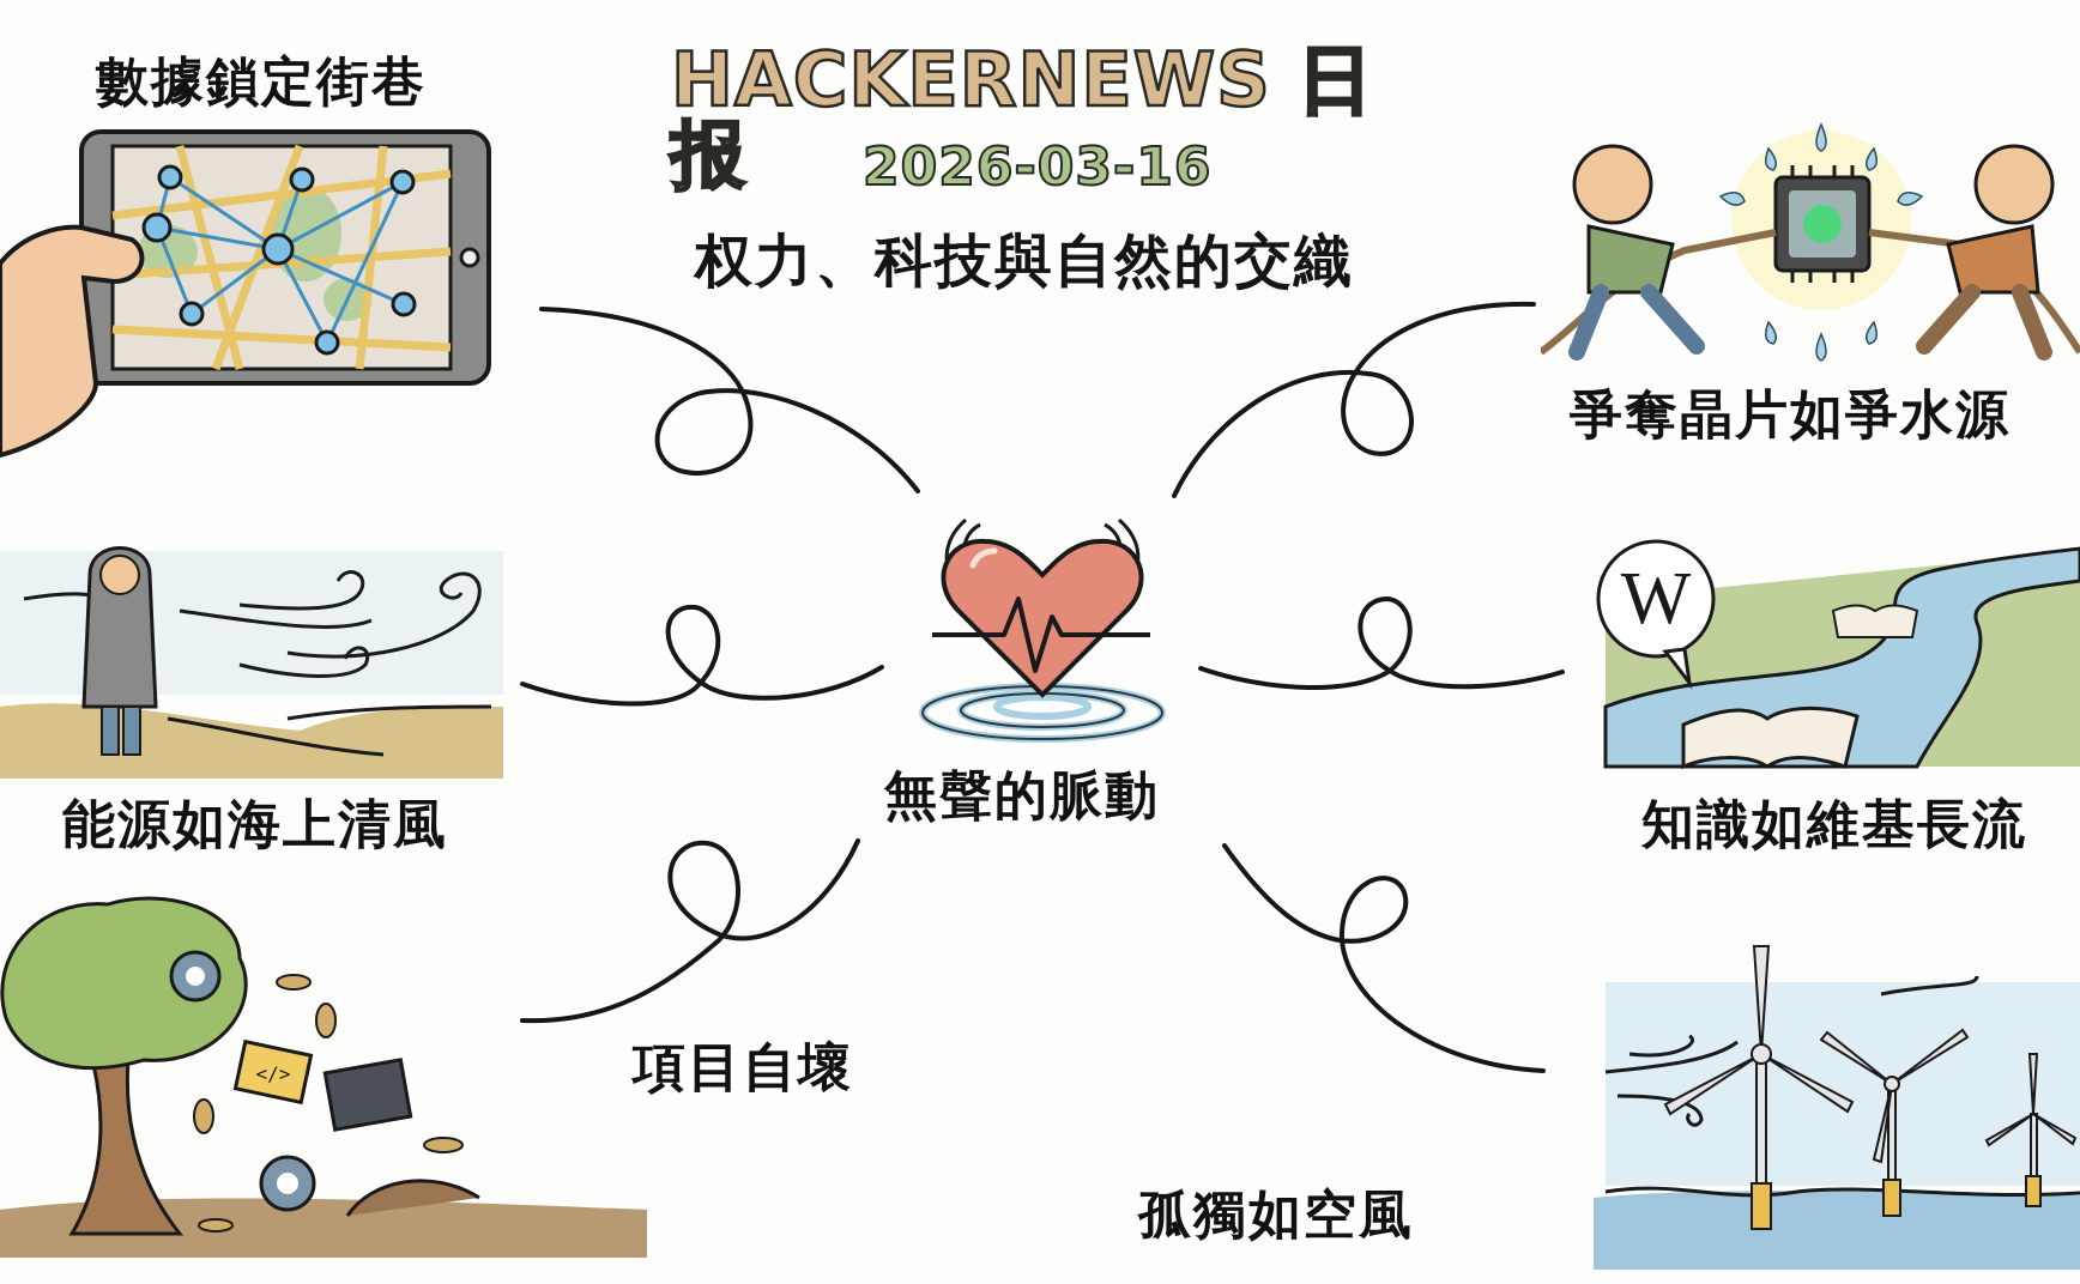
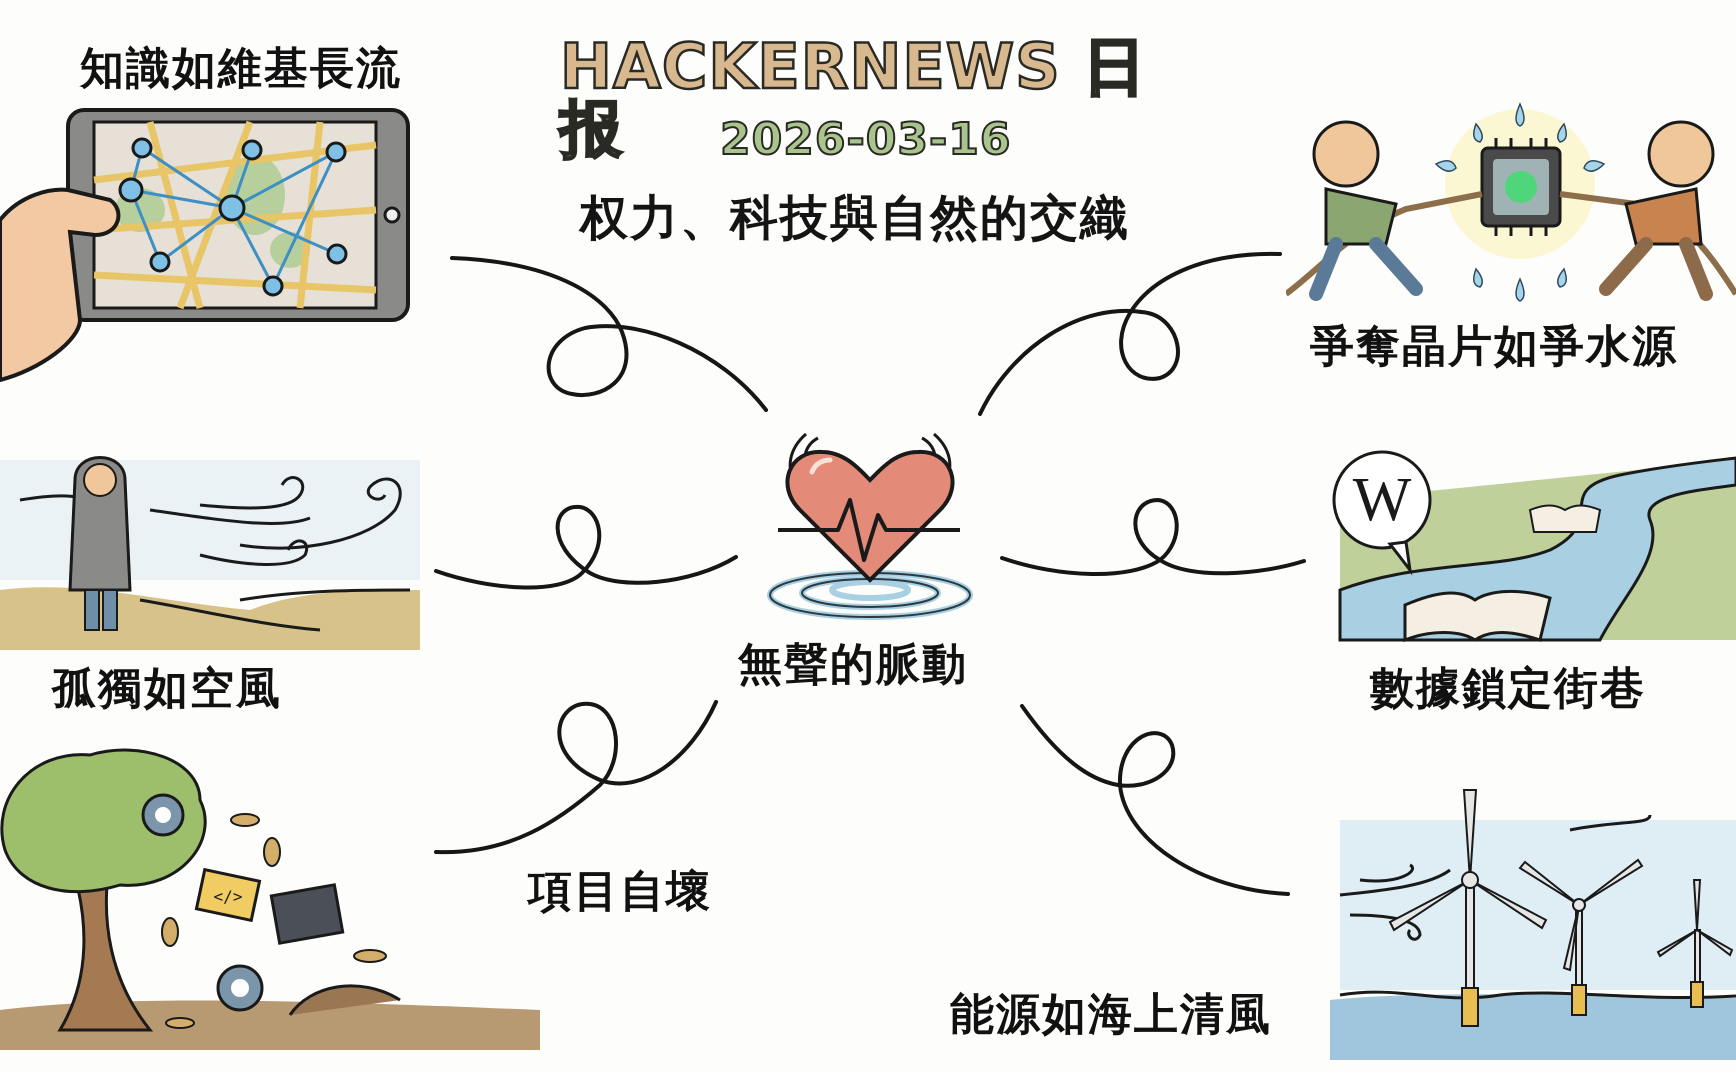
  HACKERNEWS 日报
  2026-03-16
  权力、科技與自然的交織
- 數據鎖定街巷
+ 知識如維基長流
  爭奪晶片如爭水源
- 能源如海上清風
+ 孤獨如空風
  W
- 知識如維基長流
+ 數據鎖定街巷
  </>
  項目自壞
- 孤獨如空風
+ 能源如海上清風
  無聲的脈動
